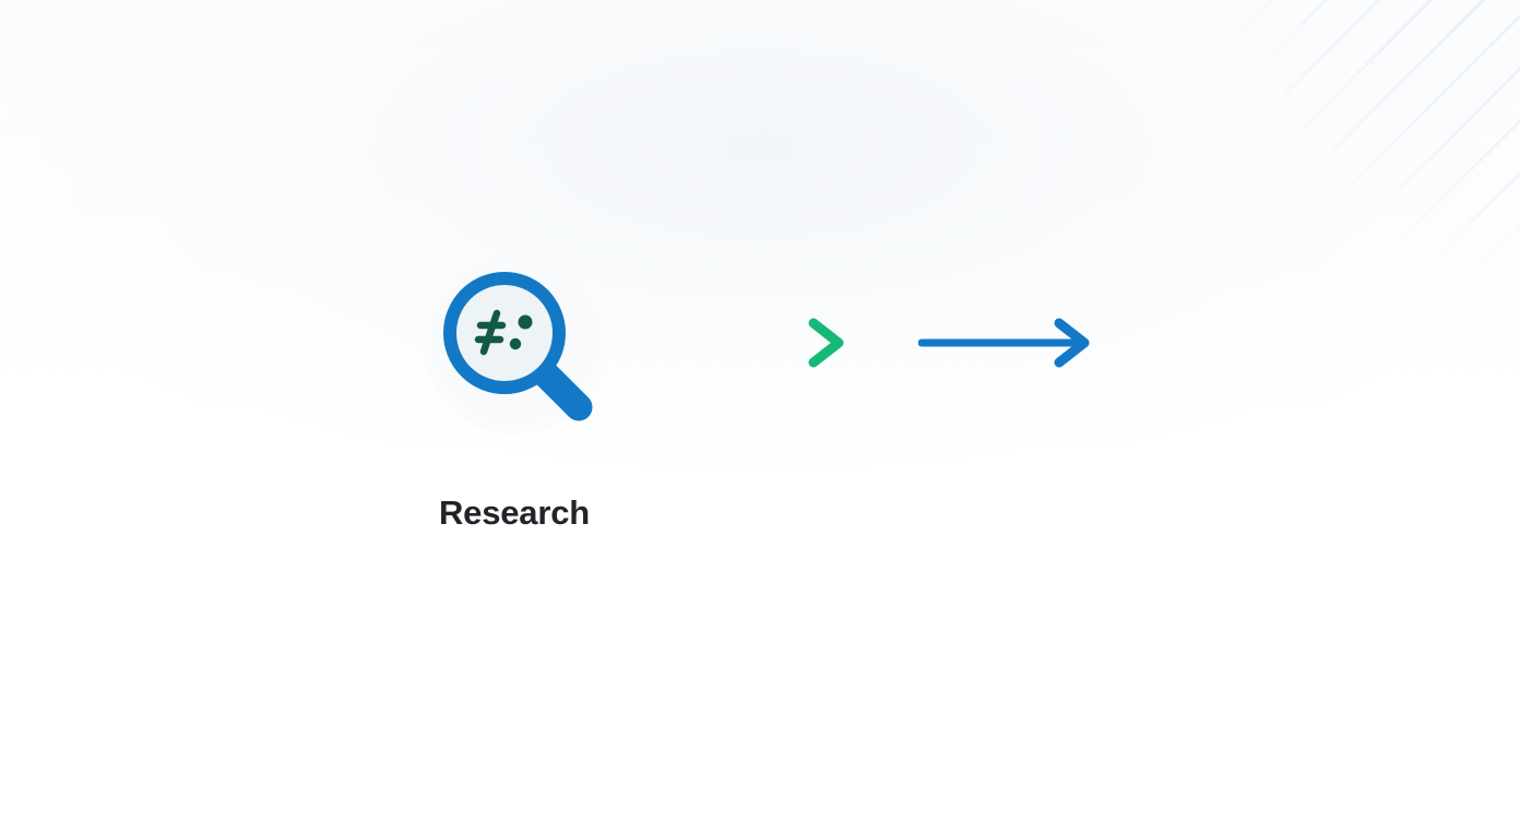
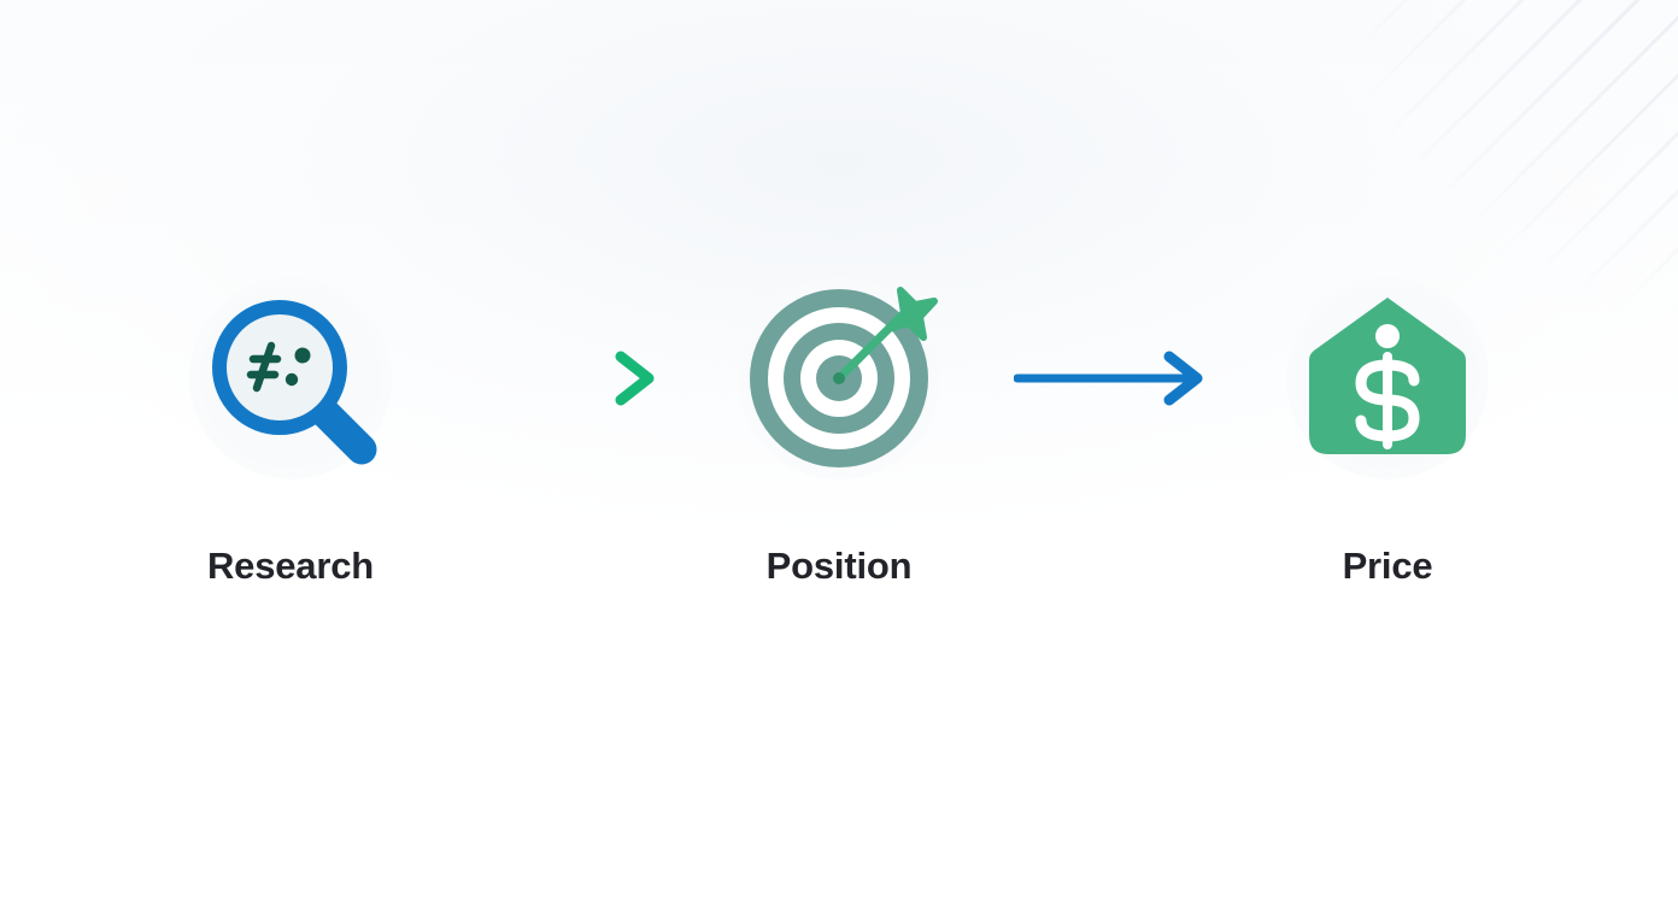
  Research
+ Position
+ Price
